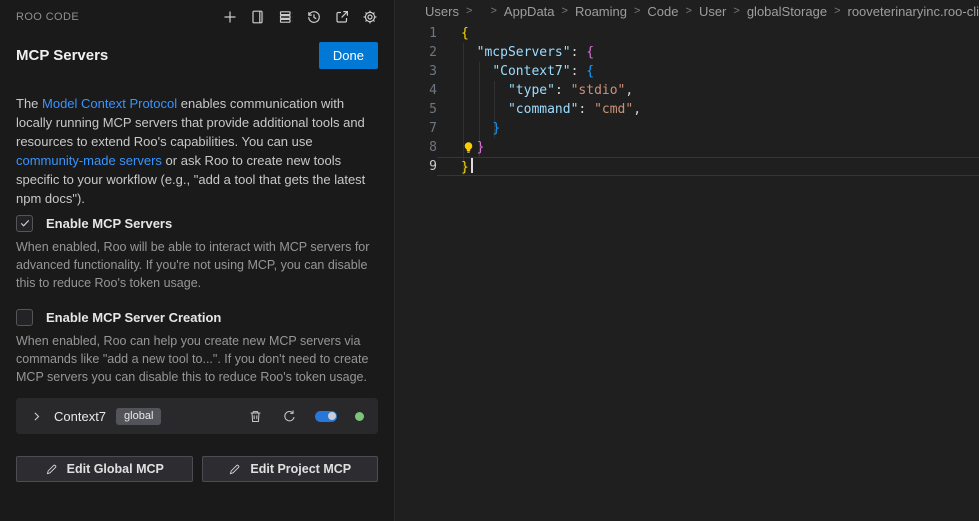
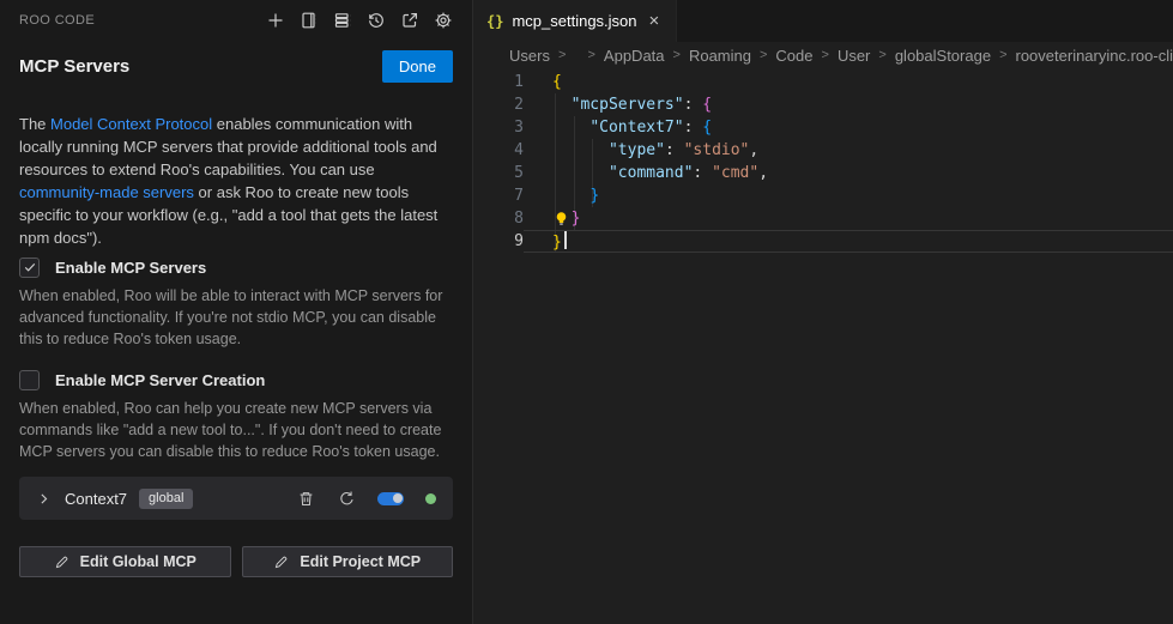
  ROO CODE
  MCP Servers
  Done
  The Model Context Protocol enables communication with locally running MCP servers that provide additional tools and resources to extend Roo's capabilities. You can use community-made servers or ask Roo to create new tools specific to your workflow (e.g., "add a tool that gets the latest npm docs").
  Enable MCP Servers
- When enabled, Roo will be able to interact with MCP servers for advanced functionality. If you're not using MCP, you can disable this to reduce Roo's token usage.
+ When enabled, Roo will be able to interact with MCP servers for advanced functionality. If you're not stdio MCP, you can disable this to reduce Roo's token usage.
  Enable MCP Server Creation
  When enabled, Roo can help you create new MCP servers via commands like "add a new tool to...". If you don't need to create MCP servers you can disable this to reduce Roo's token usage.
  Context7
  global
  Edit Global MCP
  Edit Project MCP
+ {}
+ mcp_settings.json
+ ×
  Users
  >
  >
  AppData
  >
  Roaming
  >
  Code
  >
  User
  >
  globalStorage
  >
  rooveterinaryinc.roo-cli
  1
  {
  2
  "mcpServers": {
  3
  "Context7": {
  4
  "type": "stdio",
  5
  "command": "cmd",
  7
  }
  8
  }
  9
  }
